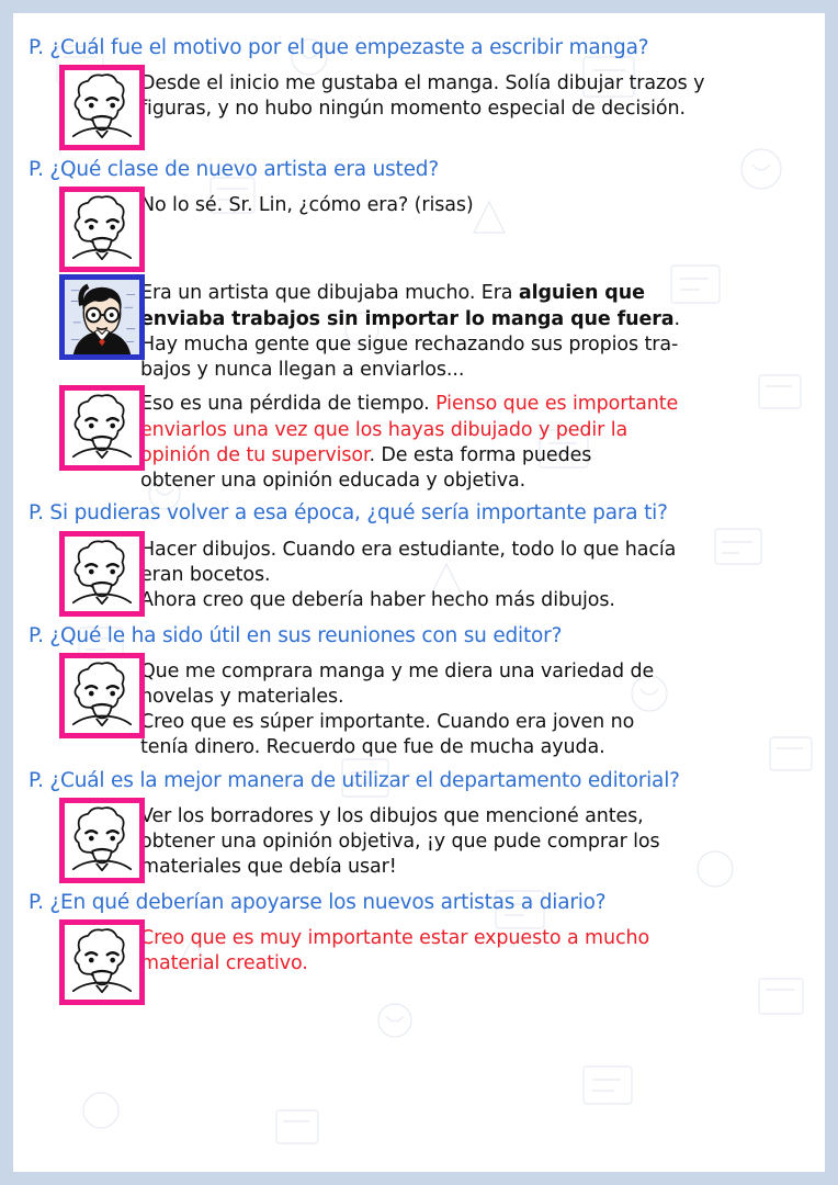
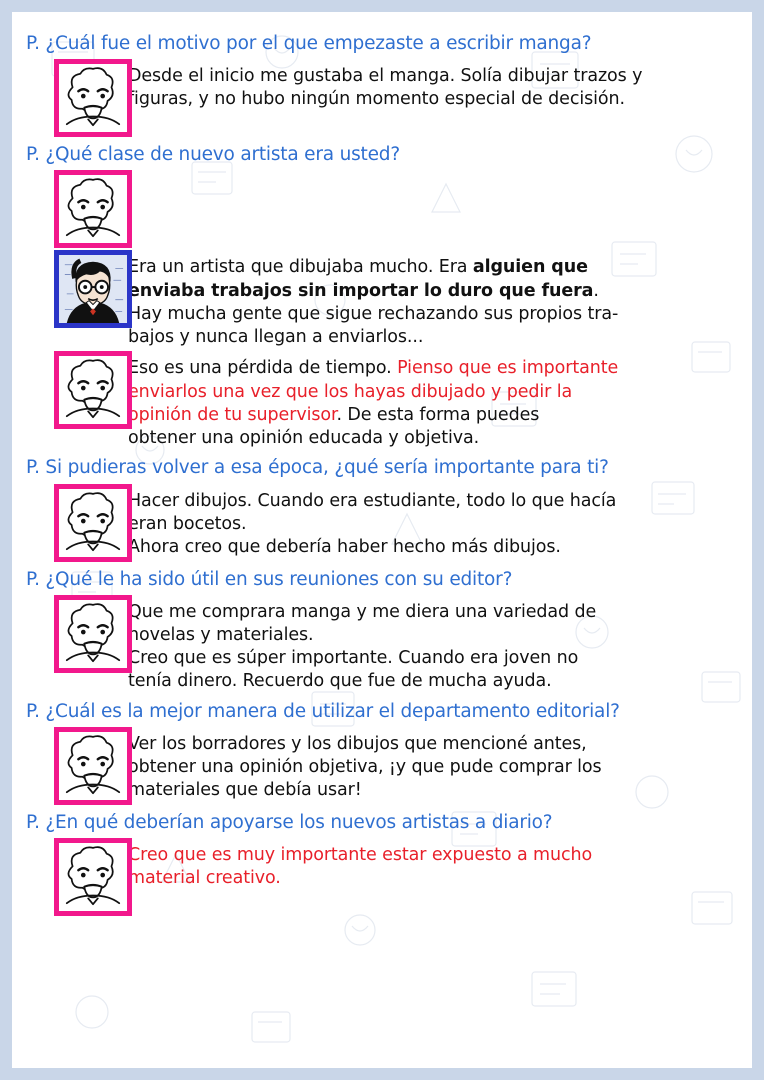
  P. ¿Cuál fue el motivo por el que empezaste a escribir manga?
  Desde el inicio me gustaba el manga. Solía dibujar trazos y
  iguras, y no hubo ningún momento especial de decisión.
  P. ¿Qué clase de nuevo artista era usted?
- No lo sé. Sr. Lin, ¿cómo era? (risas)
  Era un artista que dibujaba mucho. Era alguien que
- enviaba trabajos sin importar lo manga que fuera.
+ enviaba trabajos sin importar lo duro que fuera.
  Hay mucha gente que sigue rechazando sus propios tra-
  bajos y nunca llegan a enviarlos...
  Eso es una pérdida de tiempo. Pienso que es importante
  enviarlos una vez que los hayas dibujado y pedir la
  opinión de tu supervisor. De esta forma puedes
  obtener una opinión educada y objetiva.
  P. Si pudieras volver a esa época, ¿qué sería importante para ti?
  Hacer dibujos. Cuando era estudiante, todo lo que hacía
  eran bocetos.
  Ahora creo que debería haber hecho más dibujos.
  P. ¿Qué le ha sido útil en sus reuniones con su editor?
  Que me comprara manga y me diera una variedad de
  novelas y materiales.
  Creo que es súper importante. Cuando era joven no
  tenía dinero. Recuerdo que fue de mucha ayuda.
  P. ¿Cuál es la mejor manera de utilizar el departamento editorial?
  Ver los borradores y los dibujos que mencioné antes,
  obtener una opinión objetiva, ¡y que pude comprar los
  materiales que debía usar!
  P. ¿En qué deberían apoyarse los nuevos artistas a diario?
  Creo que es muy importante estar expuesto a mucho
  material creativo.
